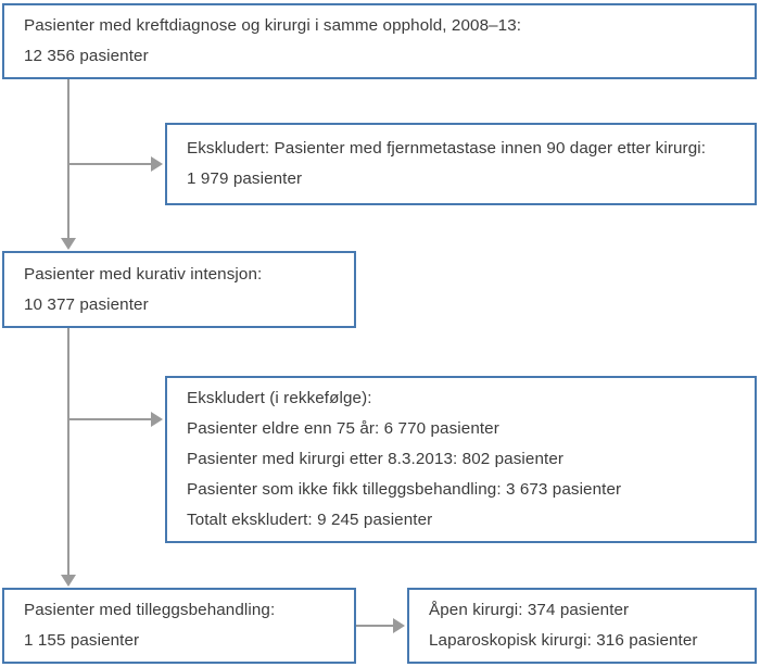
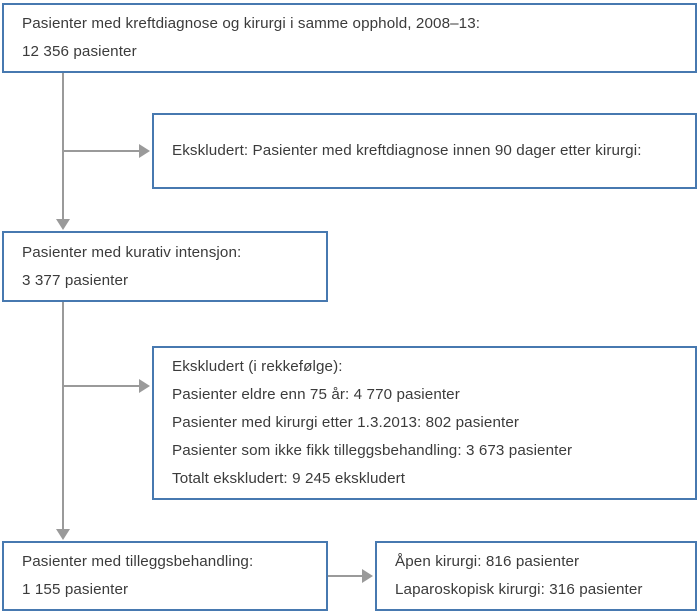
  Pasienter med kreftdiagnose og kirurgi i samme opphold, 2008–13:
  12 356 pasienter
- Ekskludert: Pasienter med fjernmetastase innen 90 dager etter kirurgi:
+ Ekskludert: Pasienter med kreftdiagnose innen 90 dager etter kirurgi:
- 1 979 pasienter
  Pasienter med kurativ intensjon:
- 10 377 pasienter
+ 3 377 pasienter
  Ekskludert (i rekkefølge):
- Pasienter eldre enn 75 år: 6 770 pasienter
+ Pasienter eldre enn 75 år: 4 770 pasienter
- Pasienter med kirurgi etter 8.3.2013: 802 pasienter
+ Pasienter med kirurgi etter 1.3.2013: 802 pasienter
  Pasienter som ikke fikk tilleggsbehandling: 3 673 pasienter
- Totalt ekskludert: 9 245 pasienter
+ Totalt ekskludert: 9 245 ekskludert
  Pasienter med tilleggsbehandling:
  1 155 pasienter
- Åpen kirurgi: 374 pasienter
+ Åpen kirurgi: 816 pasienter
  Laparoskopisk kirurgi: 316 pasienter
